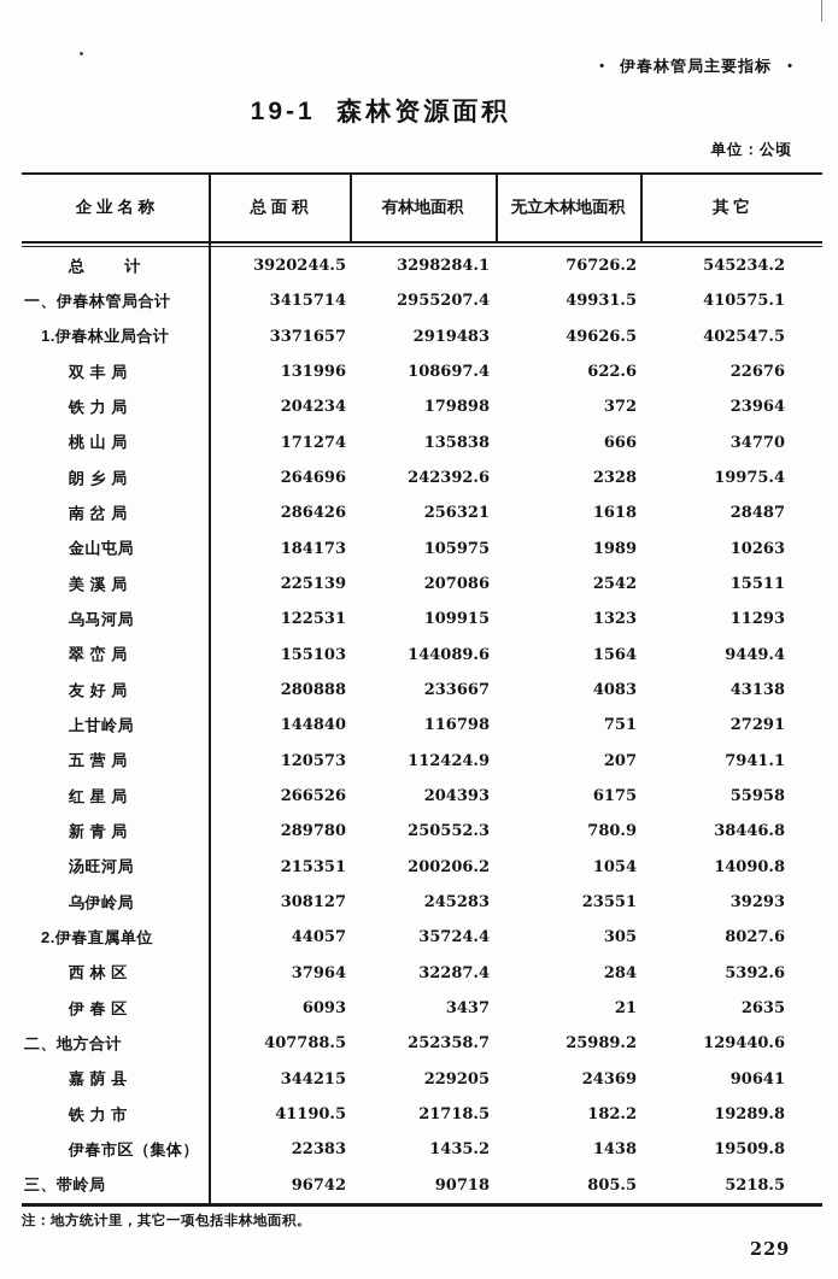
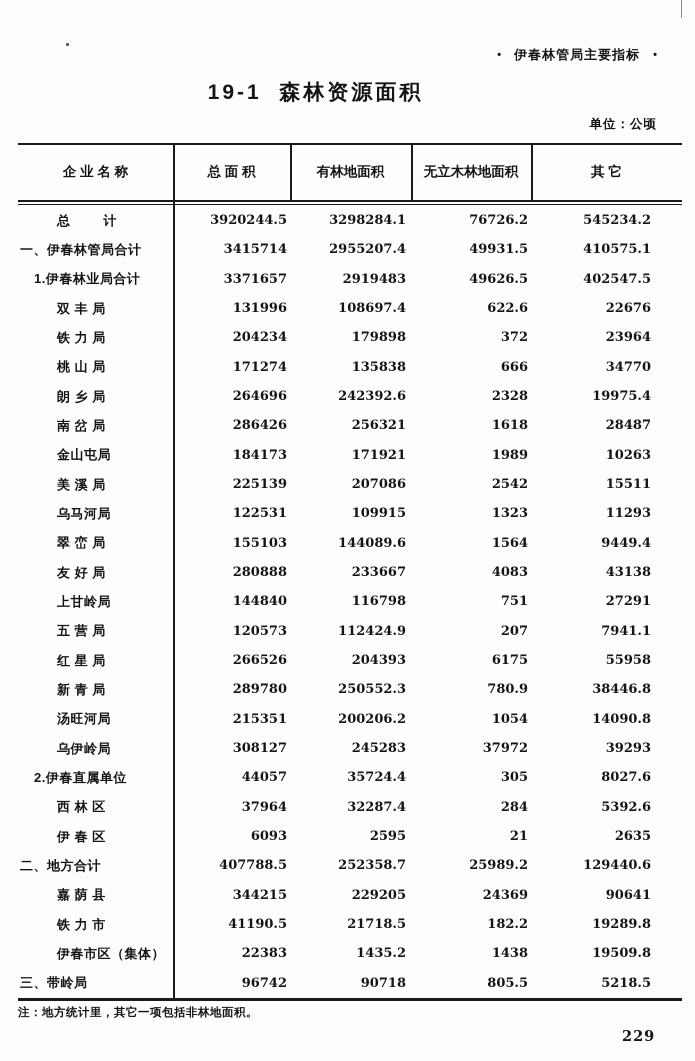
  •
  伊春林管局主要指标
  •
  19-1 森林资源面积
  单位：公顷
  企 业 名 称
  总 面 积
  有林地面积
  无立木林地面积
  其 它
  总 计
  3920244.5
  3298284.1
  76726.2
  545234.2
  一、伊春林管局合计
  3415714
  2955207.4
  49931.5
  410575.1
  1.伊春林业局合计
  3371657
  2919483
  49626.5
  402547.5
  双 丰 局
  131996
  108697.4
  622.6
  22676
  铁 力 局
  204234
  179898
  372
  23964
  桃 山 局
  171274
  135838
  666
  34770
  朗 乡 局
  264696
  242392.6
  2328
  19975.4
  南 岔 局
  286426
  256321
  1618
  28487
  金山屯局
  184173
- 105975
+ 171921
  1989
  10263
  美 溪 局
  225139
  207086
  2542
  15511
  乌马河局
  122531
  109915
  1323
  11293
  翠 峦 局
  155103
  144089.6
  1564
  9449.4
  友 好 局
  280888
  233667
  4083
  43138
  上甘岭局
  144840
  116798
  751
  27291
  五 营 局
  120573
  112424.9
  207
  7941.1
  红 星 局
  266526
  204393
  6175
  55958
  新 青 局
  289780
  250552.3
  780.9
  38446.8
  汤旺河局
  215351
  200206.2
  1054
  14090.8
  乌伊岭局
  308127
  245283
- 23551
+ 37972
  39293
  2.伊春直属单位
  44057
  35724.4
  305
  8027.6
  西 林 区
  37964
  32287.4
  284
  5392.6
  伊 春 区
  6093
- 3437
+ 2595
  21
  2635
  二、地方合计
  407788.5
  252358.7
  25989.2
  129440.6
  嘉 荫 县
  344215
  229205
  24369
  90641
  铁 力 市
  41190.5
  21718.5
  182.2
  19289.8
  伊春市区（集体）
  22383
  1435.2
  1438
  19509.8
  三、带岭局
  96742
  90718
  805.5
  5218.5
  注：地方统计里，其它一项包括非林地面积。
  229
